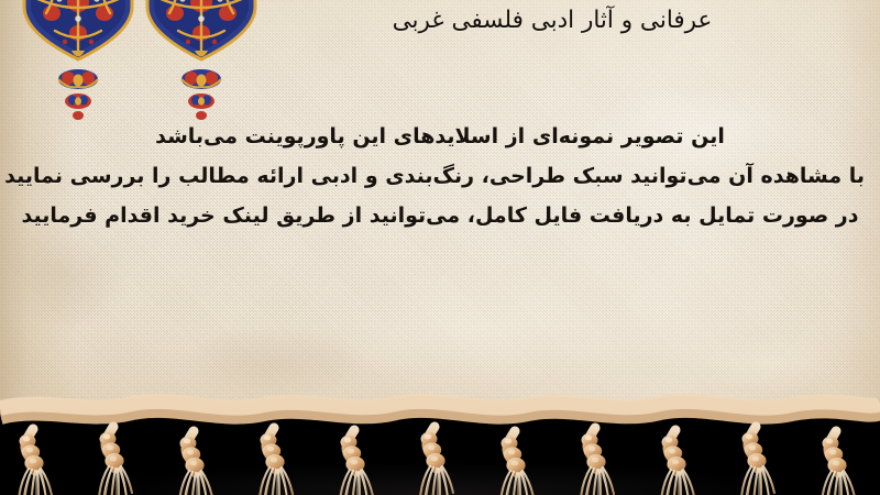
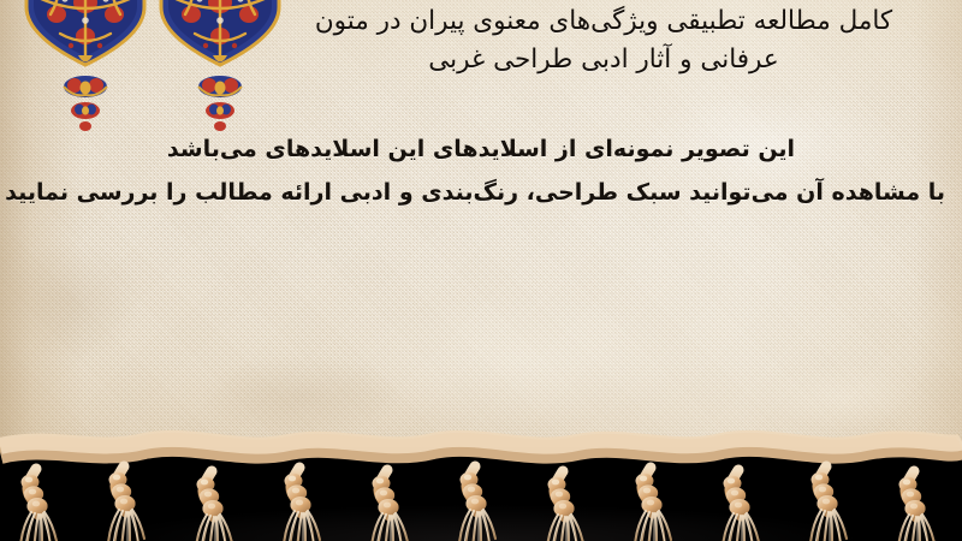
+ کامل مطالعه تطبیقی ویژگی‌های معنوی پیران در متون
- عرفانی و آثار ادبی فلسفی غربی
+ عرفانی و آثار ادبی طراحی غربی
- این تصویر نمونه‌ای از اسلایدهای این پاورپوینت می‌باشد
+ این تصویر نمونه‌ای از اسلایدهای این اسلایدهای می‌باشد
  با مشاهده آن می‌توانید سبک طراحی، رنگ‌بندی و ادبی ارائه مطالب را بررسی نمایید
- در صورت تمایل به دریافت فایل کامل، می‌توانید از طریق لینک خرید اقدام فرمایید
